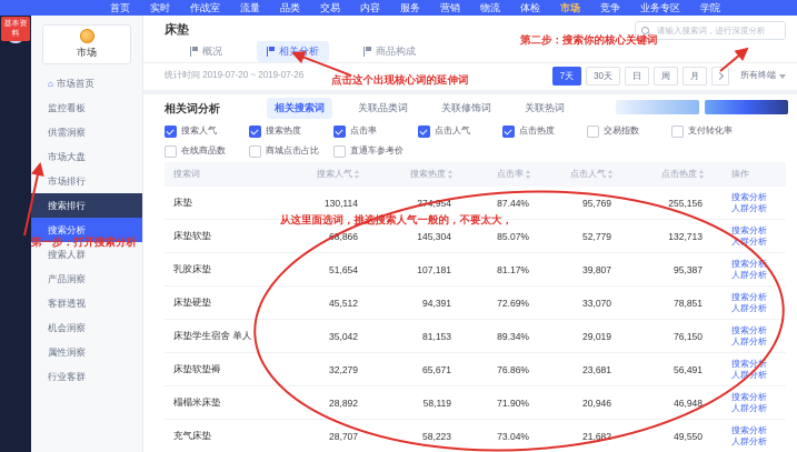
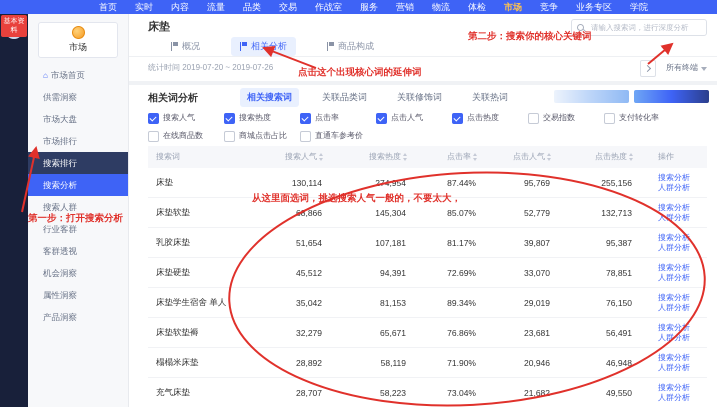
  首页
  实时
- 作战室
+ 内容
  流量
  品类
  交易
- 内容
+ 作战室
  服务
  营销
  物流
  体检
  市场
  竞争
  业务专区
  学院
  市场
  ⌂ 市场首页
- 监控看板
  供需洞察
  市场大盘
  市场排行
  搜索排行
  搜索分析
  搜索人群
- 产品洞察
+ 行业客群
  客群透视
  机会洞察
  属性洞察
- 行业客群
+ 产品洞察
  床垫
  概况
  相关分析
  商品构成
  请输入搜索词，进行深度分析
  统计时间 2019-07-20 ~ 2019-07-26
- 7天
- 30天
- 日
- 周
- 月
  所有终端
  相关词分析
  相关搜索词
  关联品类词
  关联修饰词
  关联热词
  搜索人气
  搜索热度
  点击率
  点击人气
  点击热度
  交易指数
  支付转化率
  在线商品数
  商城点击占比
  直通车参考价
  搜索词
  搜索人气
  搜索热度
  点击率
  点击人气
  点击热度
  操作
  床垫
  130,114
  27954
  87.44%
  95,769
  255,156
  搜索分析
  人群分析
  床垫软垫
  6,866
  145,304
  85.07%
  52,779
  132,713
  搜索分析
  人群分析
  乳胶床垫
  51,654
  107,181
  81.17%
  39,807
  95,387
  搜索分析
  人群分析
  床垫硬垫
  45,512
  94,391
  72.69%
  33,070
  78,851
  搜索分析
  人群分析
  床垫学生宿舍 单人
  35,042
  81,153
  89.34%
  29,019
  76,150
  搜索分析
  人群分析
  床垫软垫褥
  32,279
  65,671
  76.86%
  23,681
  56,491
  搜索分
  人群分析
  榻榻米床垫
  28,892
  58,119
  71.90%
  20,946
  46,948
  搜索分析
  人群分析
  充气床垫
  28,707
  58,223
  73.04%
  21,682
  49,550
  搜索分析
  人群分析
  点击这个出现核心词的延伸词
  第二步：搜索你的核心关键词
  从这里面选词，挑选搜索人气一般的，不要太大，
  第一步：打开搜索分析
